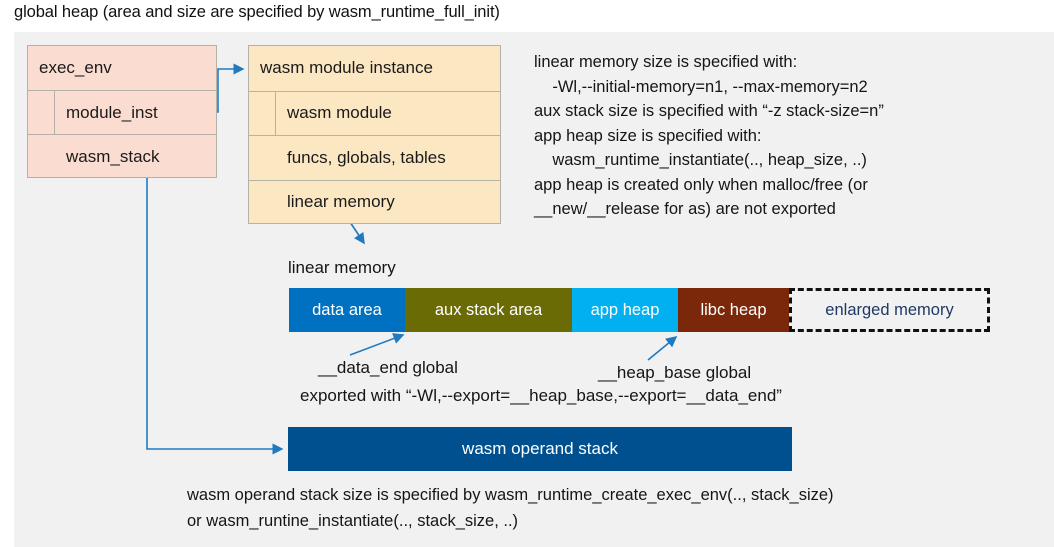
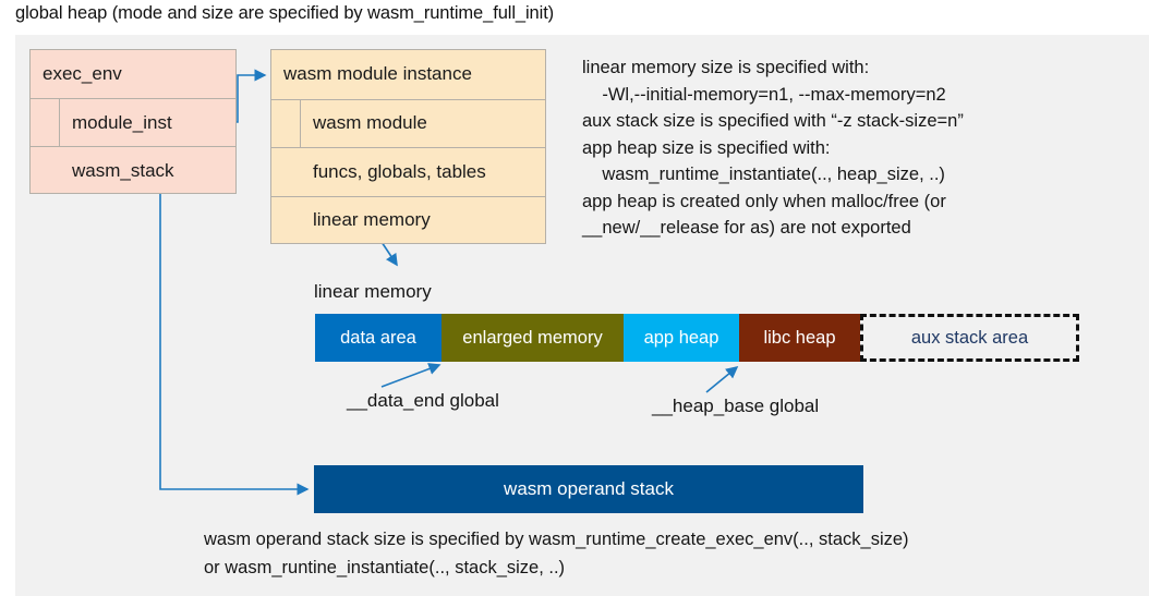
- global heap (area and size are specified by wasm_runtime_full_init)
+ global heap (mode and size are specified by wasm_runtime_full_init)
  exec_env
  module_inst
  wasm_stack
  wasm module instance
  wasm module
  funcs, globals, tables
  linear memory
  linear memory size is specified with:
  -Wl,--initial-memory=n1, --max-memory=n2
  aux stack size is specified with “-z stack-size=n”
  app heap size is specified with:
  wasm_runtime_instantiate(.., heap_size, ..)
  app heap is created only when malloc/free (or
  __new/__release for as) are not exported
  linear memory
  data area
- aux stack area
+ enlarged memory
  app heap
  libc heap
- enlarged memory
+ aux stack area
  __data_end global
  __heap_base global
- exported with “-Wl,--export=__heap_base,--export=__data_end”
  wasm operand stack
  wasm operand stack size is specified by wasm_runtime_create_exec_env(.., stack_size)
  or wasm_runtine_instantiate(.., stack_size, ..)
